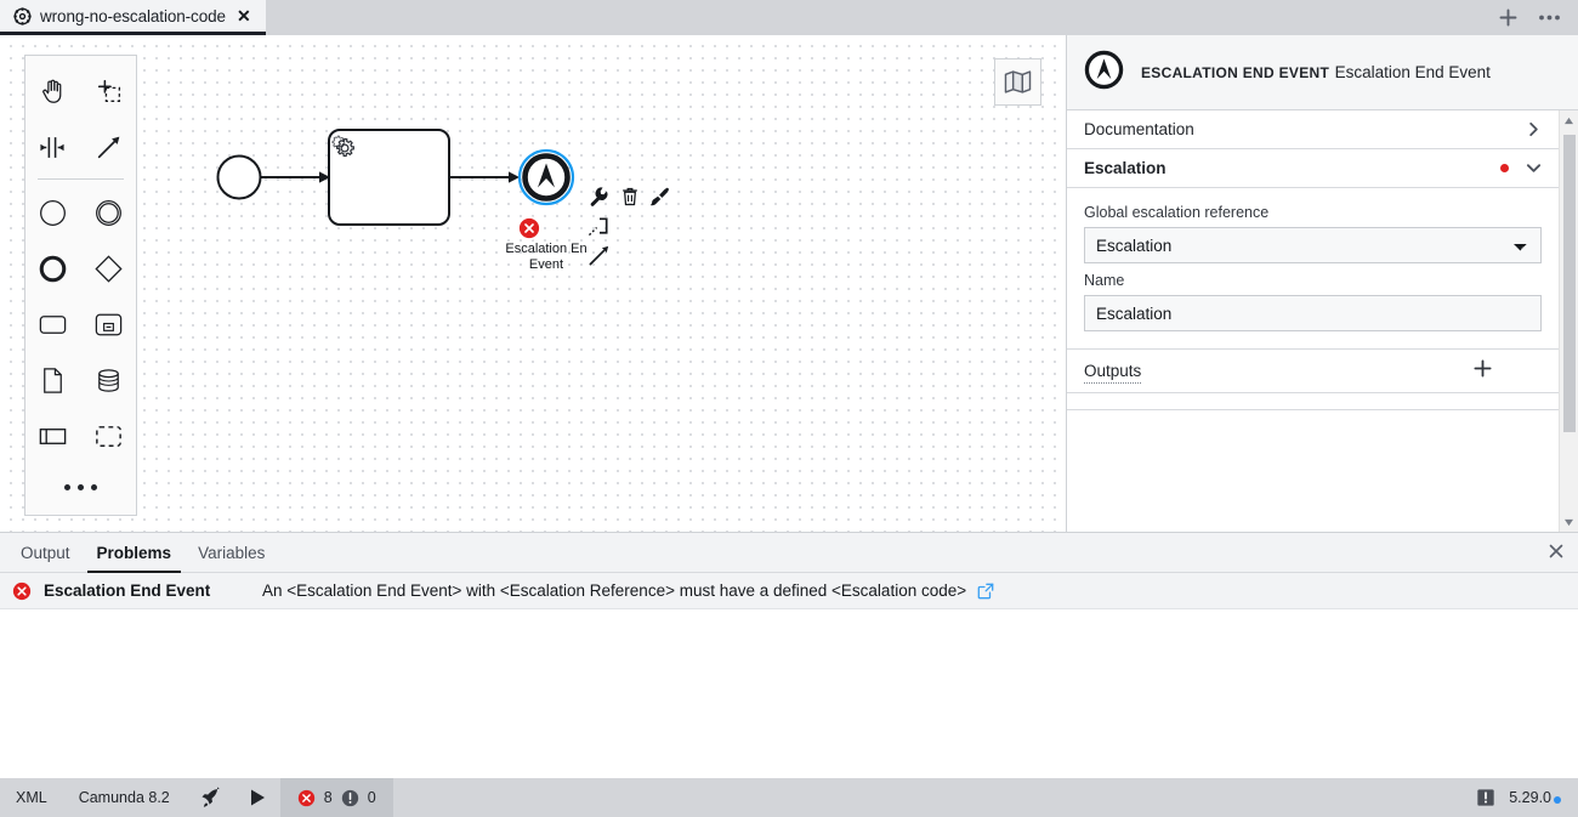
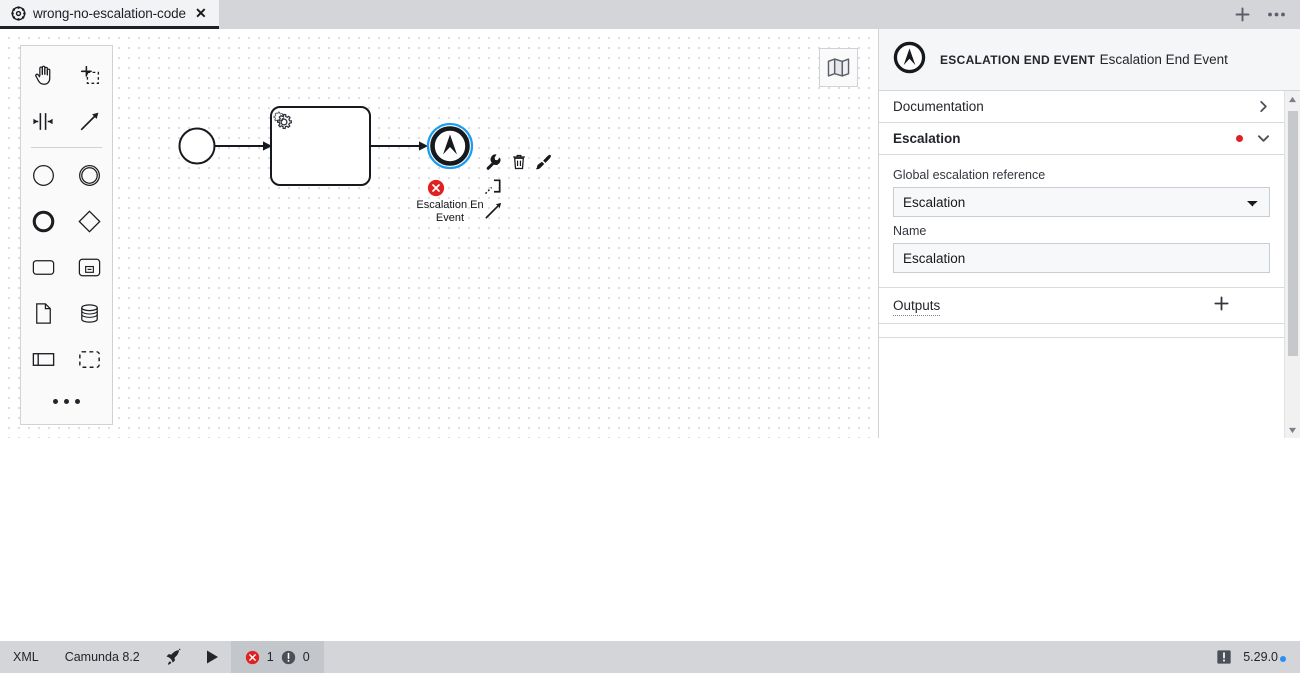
  wrong-no-escalation-code
  ✕
  Escalation En
  Event
  ESCALATION END EVENT Escalation End Event
  Documentation
  Escalation
  Global escalation reference
  Escalation
  Name
  Escalation
  Outputs
- Output
- Problems
- Variables
- Escalation End Event
- An <Escalation End Event> with <Escalation Reference> must have a defined <Escalation code>
  XML
  Camunda 8.2
- 8
+ 1
  0
  5.29.0
